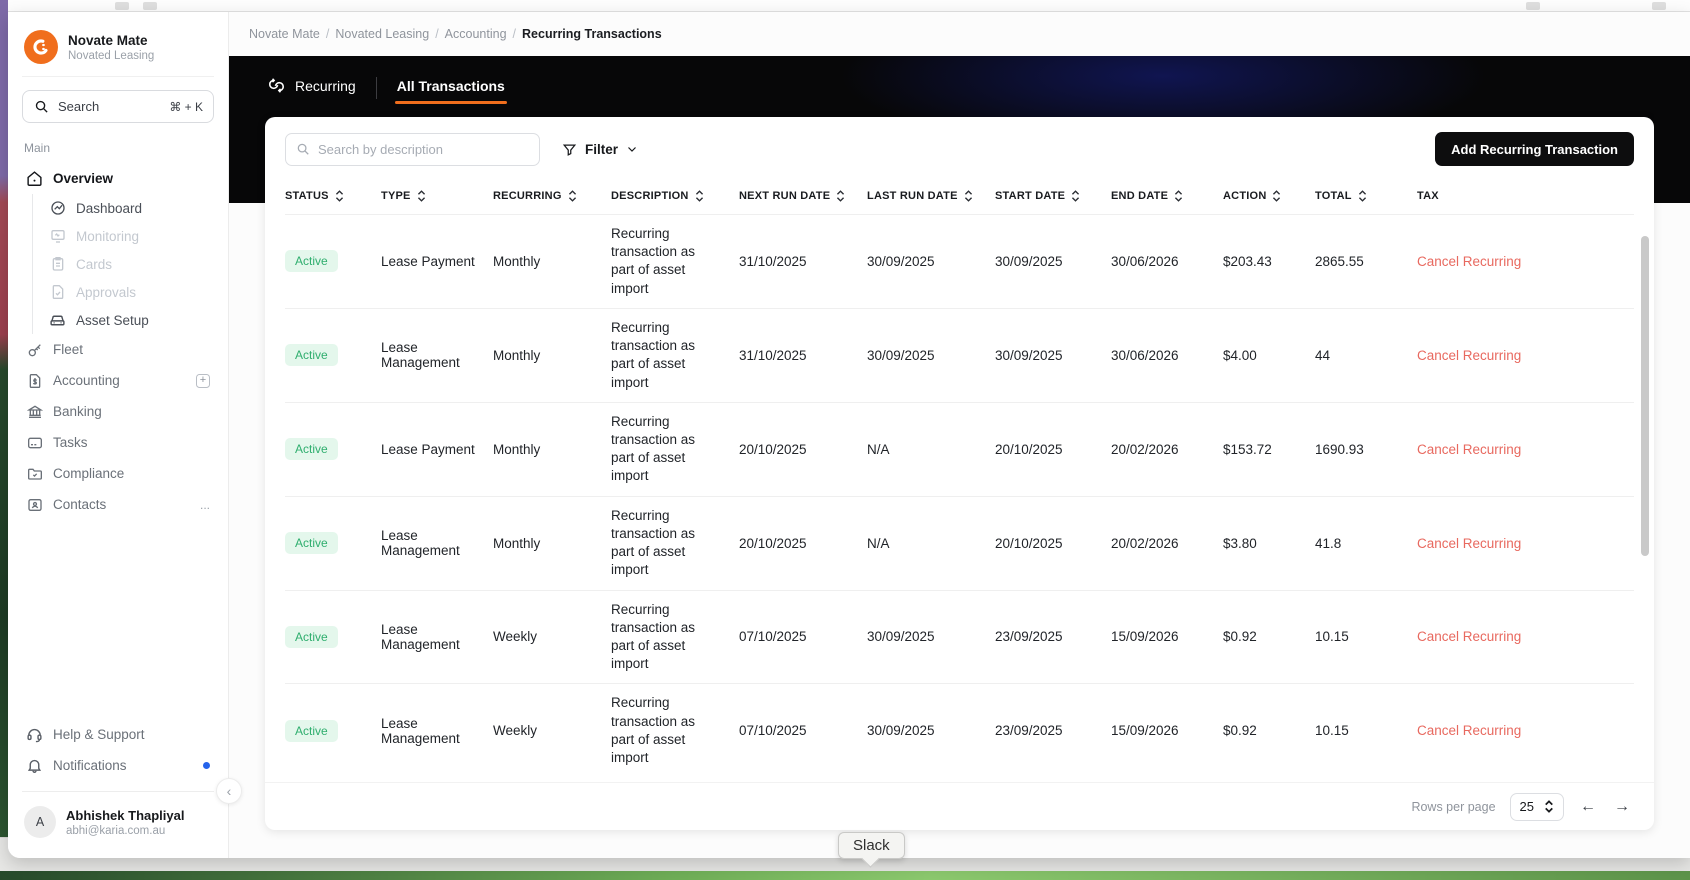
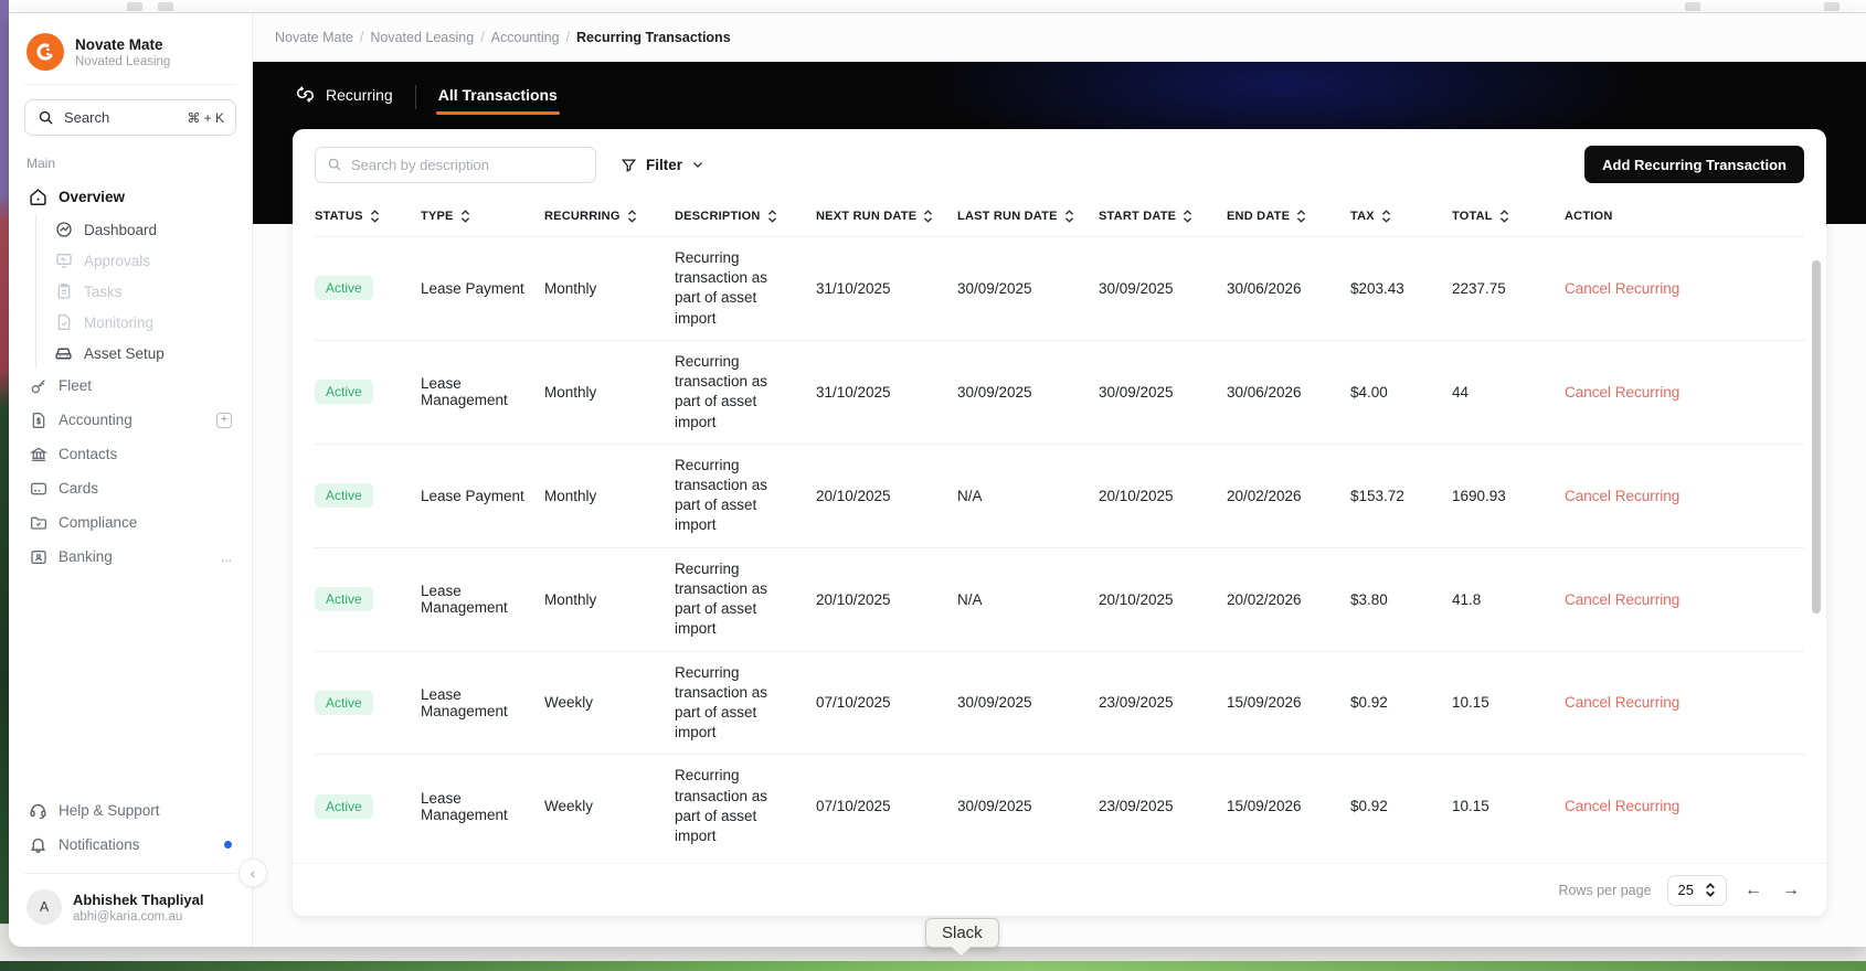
  Slack
  Novate Mate
  Novated Leasing
  Search
  ⌘ + K
  Main
  Overview
  Dashboard
- Monitoring
+ Approvals
- Cards
+ Tasks
- Approvals
+ Monitoring
  Asset Setup
  Fleet
  Accounting
  +
- Banking
+ Contacts
- Tasks
+ Cards
  Compliance
- Contacts
+ Banking
  ...
  Help & Support
  Notifications
  A
  Abhishek Thapliyal
  abhi@karia.com.au
  ‹
  Novate Mate
  /
  Novated Leasing
  /
  Accounting
  /
  Recurring Transactions
  Recurring
  All Transactions
  Search by description
  Filter
  Add Recurring Transaction
  STATUS
  TYPE
  RECURRING
  DESCRIPTION
  NEXT RUN DATE
  LAST RUN DATE
  START DATE
  END DATE
- ACTION
+ TAX
  TOTAL
- TAX
+ ACTION
  Active
  Lease Payment
  Monthly
  Recurring transaction as part of asset import
  31/10/2025
  30/09/2025
  30/09/2025
  30/06/2026
  $203.43
- 2865.55
+ 2237.75
  Cancel Recurring
  Active
  Lease Management
  Monthly
  Recurring transaction as part of asset import
  31/10/2025
  30/09/2025
  30/09/2025
  30/06/2026
  $4.00
  44
  Cancel Recurring
  Active
  Lease Payment
  Monthly
  Recurring transaction as part of asset import
  20/10/2025
  N/A
  20/10/2025
  20/02/2026
  $153.72
  1690.93
  Cancel Recurring
  Active
  Lease Management
  Monthly
  Recurring transaction as part of asset import
  20/10/2025
  N/A
  20/10/2025
  20/02/2026
  $3.80
  41.8
  Cancel Recurring
  Active
  Lease Management
  Weekly
  Recurring transaction as part of asset import
  07/10/2025
  30/09/2025
  23/09/2025
  15/09/2026
  $0.92
  10.15
  Cancel Recurring
  Active
  Lease Management
  Weekly
  Recurring transaction as part of asset import
  07/10/2025
  30/09/2025
  23/09/2025
  15/09/2026
  $0.92
  10.15
  Cancel Recurring
  Rows per page
  25
  ←
  →
